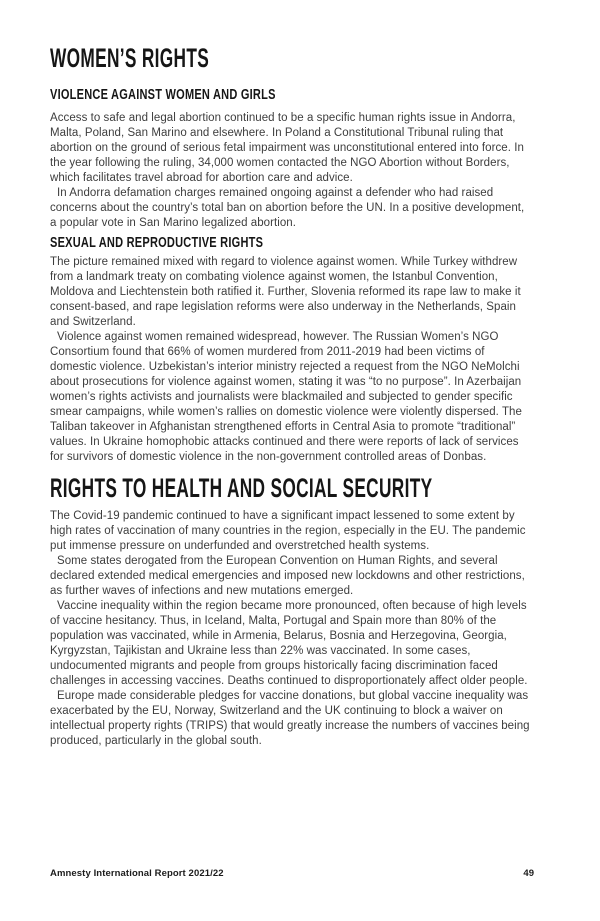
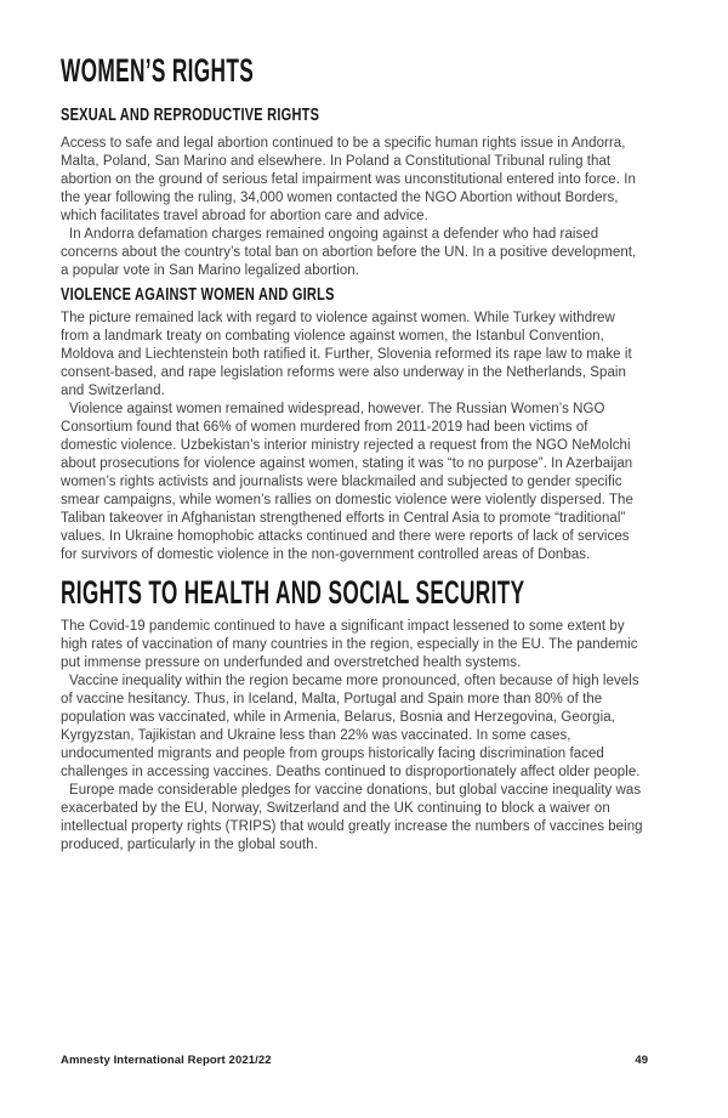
  WOMEN’S RIGHTS
- VIOLENCE AGAINST WOMEN AND GIRLS
+ SEXUAL AND REPRODUCTIVE RIGHTS
  Access to safe and legal abortion continued to be a specific human rights issue in Andorra, Malta, Poland, San Marino and elsewhere. In Poland a Constitutional Tribunal ruling that abortion on the ground of serious fetal impairment was unconstitutional entered into force. In the year following the ruling, 34,000 women contacted the NGO Abortion without Borders, which facilitates travel abroad for abortion care and advice.
  In Andorra defamation charges remained ongoing against a defender who had raised concerns about the country’s total ban on abortion before the UN. In a positive development, a popular vote in San Marino legalized abortion.
- SEXUAL AND REPRODUCTIVE RIGHTS
+ VIOLENCE AGAINST WOMEN AND GIRLS
- The picture remained mixed with regard to violence against women. While Turkey withdrew from a landmark treaty on combating violence against women, the Istanbul Convention, Moldova and Liechtenstein both ratified it. Further, Slovenia reformed its rape law to make it consent-based, and rape legislation reforms were also underway in the Netherlands, Spain and Switzerland.
+ The picture remained lack with regard to violence against women. While Turkey withdrew from a landmark treaty on combating violence against women, the Istanbul Convention, Moldova and Liechtenstein both ratified it. Further, Slovenia reformed its rape law to make it consent-based, and rape legislation reforms were also underway in the Netherlands, Spain and Switzerland.
  Violence against women remained widespread, however. The Russian Women’s NGO Consortium found that 66% of women murdered from 2011-2019 had been victims of domestic violence. Uzbekistan’s interior ministry rejected a request from the NGO NeMolchi about prosecutions for violence against women, stating it was “to no purpose”. In Azerbaijan women’s rights activists and journalists were blackmailed and subjected to gender specific smear campaigns, while women’s rallies on domestic violence were violently dispersed. The Taliban takeover in Afghanistan strengthened efforts in Central Asia to promote “traditional” values. In Ukraine homophobic attacks continued and there were reports of lack of services for survivors of domestic violence in the non-government controlled areas of Donbas.
  RIGHTS TO HEALTH AND SOCIAL SECURITY
  The Covid-19 pandemic continued to have a significant impact lessened to some extent by high rates of vaccination of many countries in the region, especially in the EU. The pandemic put immense pressure on underfunded and overstretched health systems.
- Some states derogated from the European Convention on Human Rights, and several declared extended medical emergencies and imposed new lockdowns and other restrictions, as further waves of infections and new mutations emerged.
  Vaccine inequality within the region became more pronounced, often because of high levels of vaccine hesitancy. Thus, in Iceland, Malta, Portugal and Spain more than 80% of the population was vaccinated, while in Armenia, Belarus, Bosnia and Herzegovina, Georgia, Kyrgyzstan, Tajikistan and Ukraine less than 22% was vaccinated. In some cases, undocumented migrants and people from groups historically facing discrimination faced challenges in accessing vaccines. Deaths continued to disproportionately affect older people.
  Europe made considerable pledges for vaccine donations, but global vaccine inequality was exacerbated by the EU, Norway, Switzerland and the UK continuing to block a waiver on intellectual property rights (TRIPS) that would greatly increase the numbers of vaccines being produced, particularly in the global south.
  Amnesty International Report 2021/22
  49
